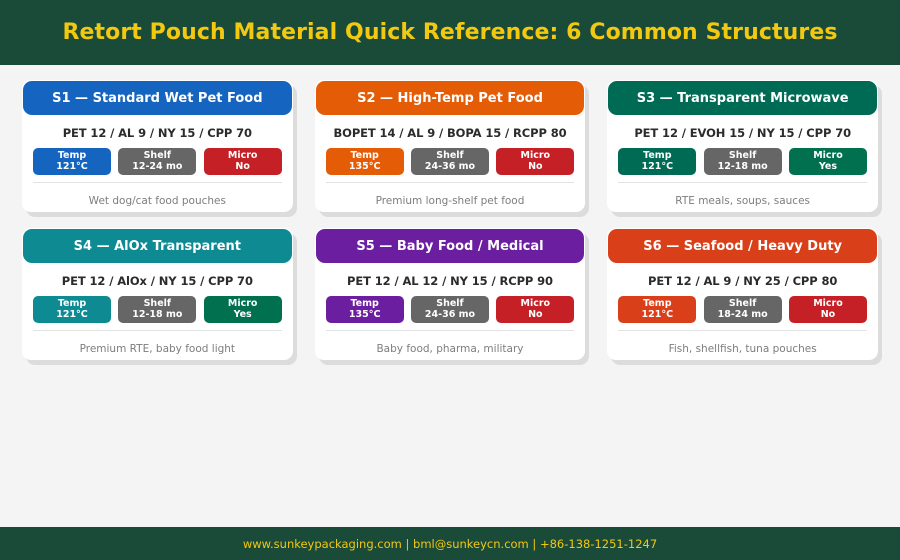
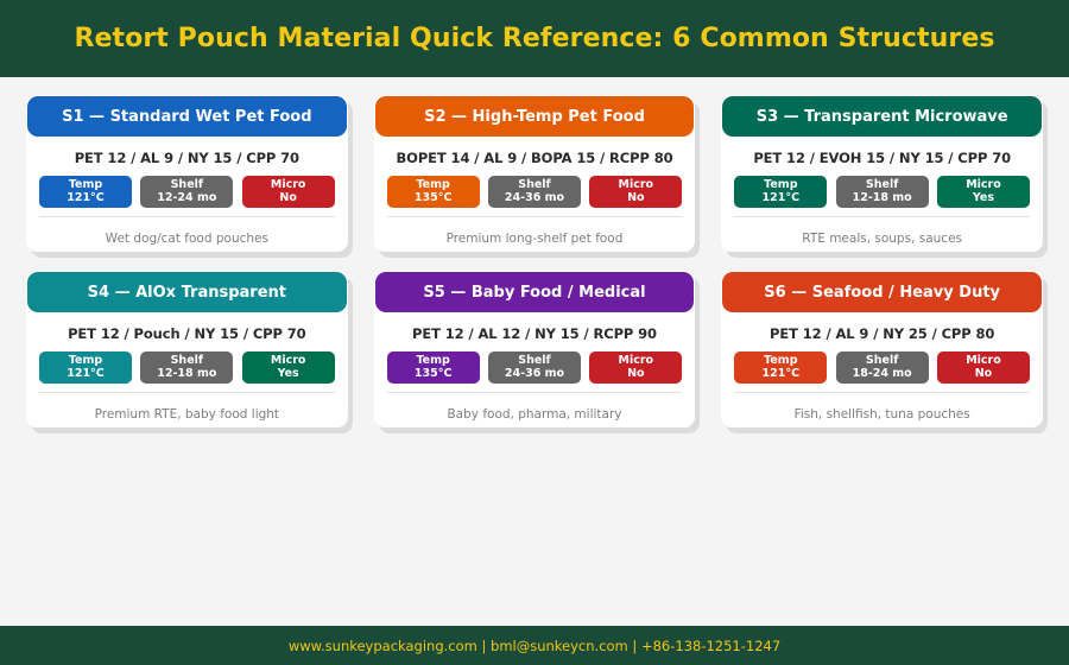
  Retort Pouch Material Quick Reference: 6 Common Structures
  S1 — Standard Wet Pet Food
  PET 12 / AL 9 / NY 15 / CPP 70
  Temp
  121°C
  Shelf
  12-24 mo
  Micro
  No
  Wet dog/cat food pouches
  S2 — High-Temp Pet Food
  BOPET 14 / AL 9 / BOPA 15 / RCPP 80
  Temp
  135°C
  Shelf
  24-36 mo
  Micro
  No
  Premium long-shelf pet food
  S3 — Transparent Microwave
  PET 12 / EVOH 15 / NY 15 / CPP 70
  Temp
  121°C
  Shelf
  12-18 mo
  Micro
  Yes
  RTE meals, soups, sauces
  S4 — AlOx Transparent
- PET 12 / AlOx / NY 15 / CPP 70
+ PET 12 / Pouch / NY 15 / CPP 70
  Temp
  121°C
  Shelf
  12-18 mo
  Micro
  Yes
  Premium RTE, baby food light
  S5 — Baby Food / Medical
  PET 12 / AL 12 / NY 15 / RCPP 90
  Temp
  135°C
  Shelf
  24-36 mo
  Micro
  No
  Baby food, pharma, military
  S6 — Seafood / Heavy Duty
  PET 12 / AL 9 / NY 25 / CPP 80
  Temp
  121°C
  Shelf
  18-24 mo
  Micro
  No
  Fish, shellfish, tuna pouches
  www.sunkeypackaging.com | bml@sunkeycn.com | +86-138-1251-1247
